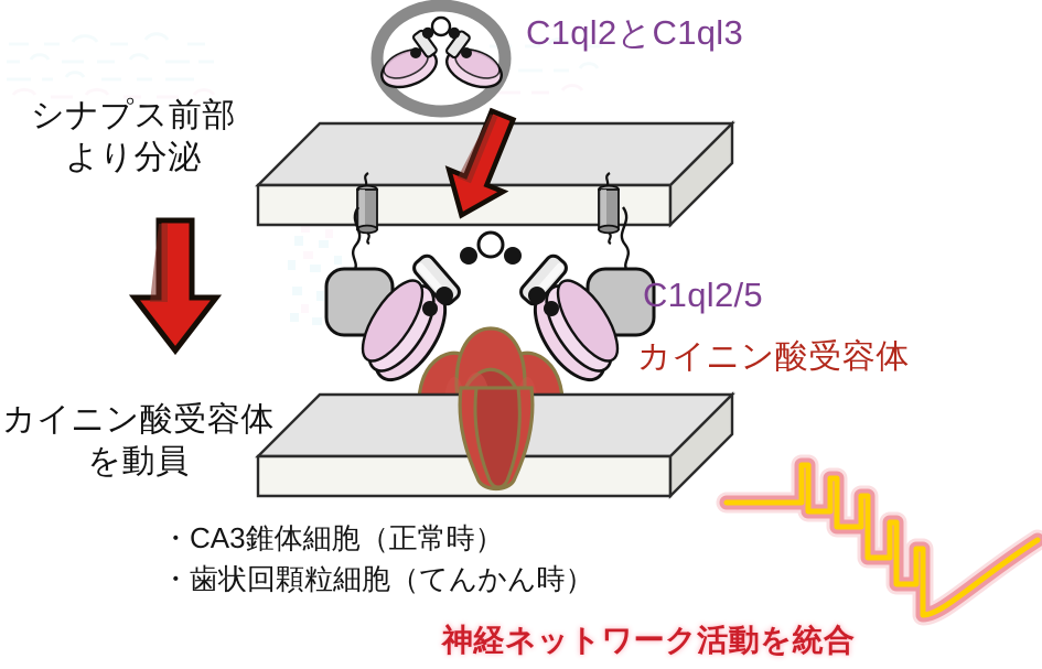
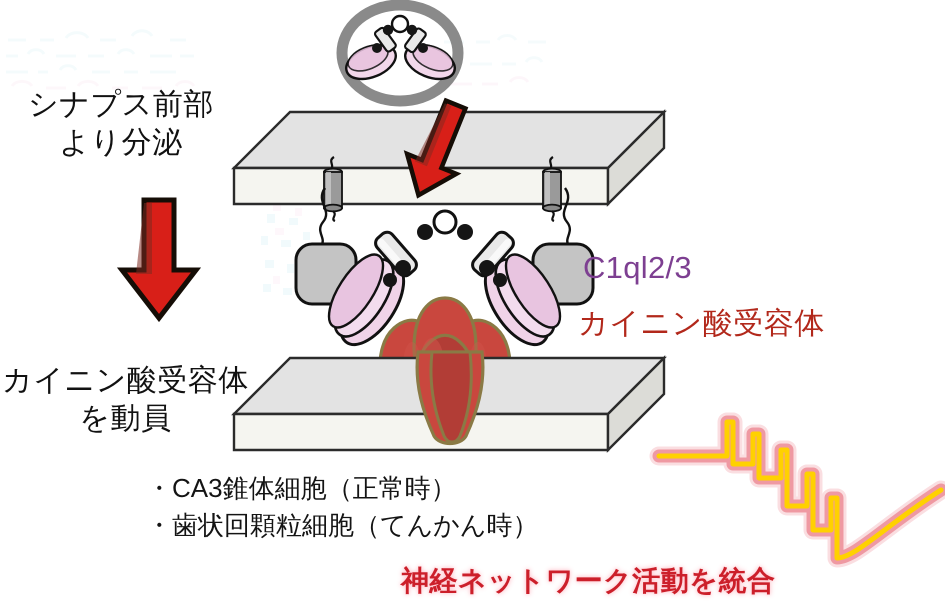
- C1ql2とC1ql3
  シナプス前部
  より分泌
  カイニン酸受容体
  を動員
- C1ql2/5
+ C1ql2/3
  カイニン酸受容体
  ・CA3錐体細胞（正常時）
  ・歯状回顆粒細胞（てんかん時）
  神経ネットワーク活動を統合
